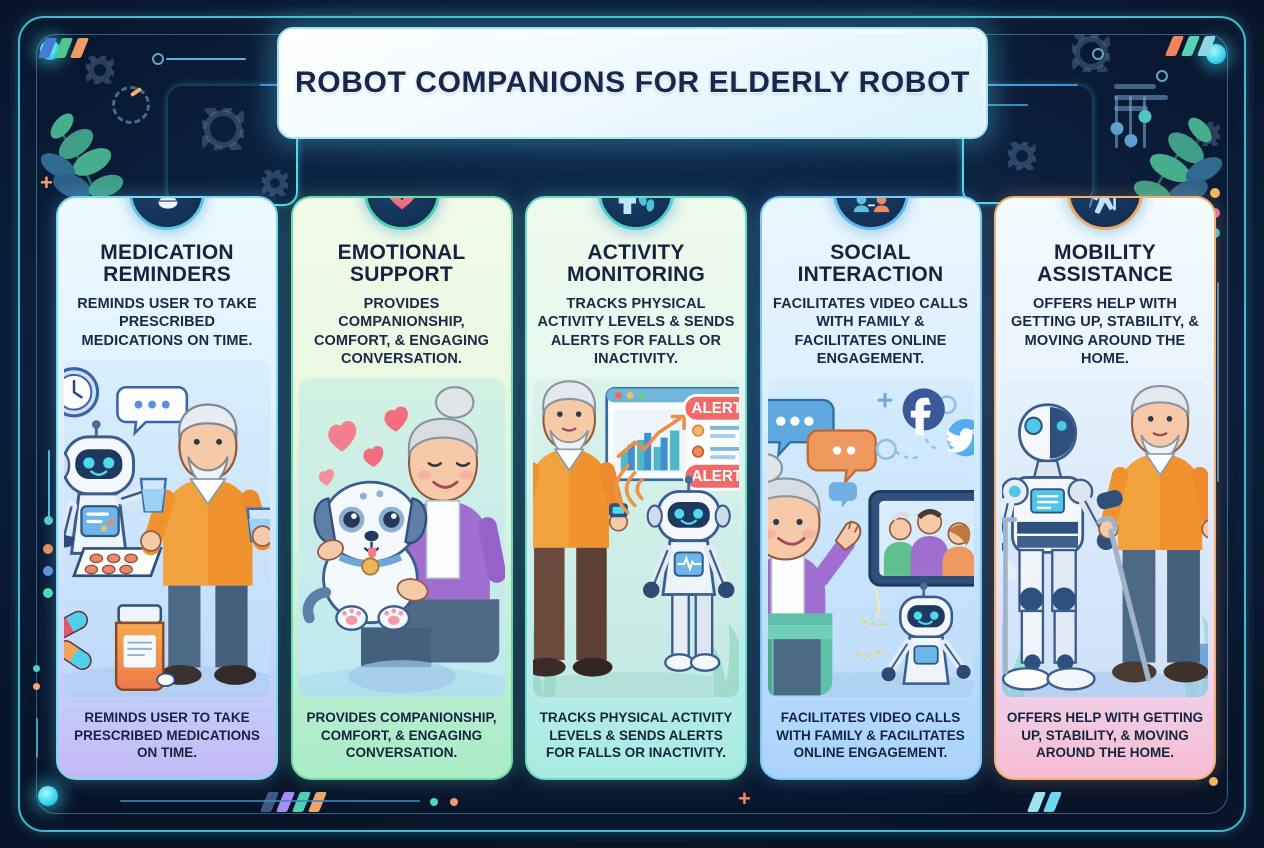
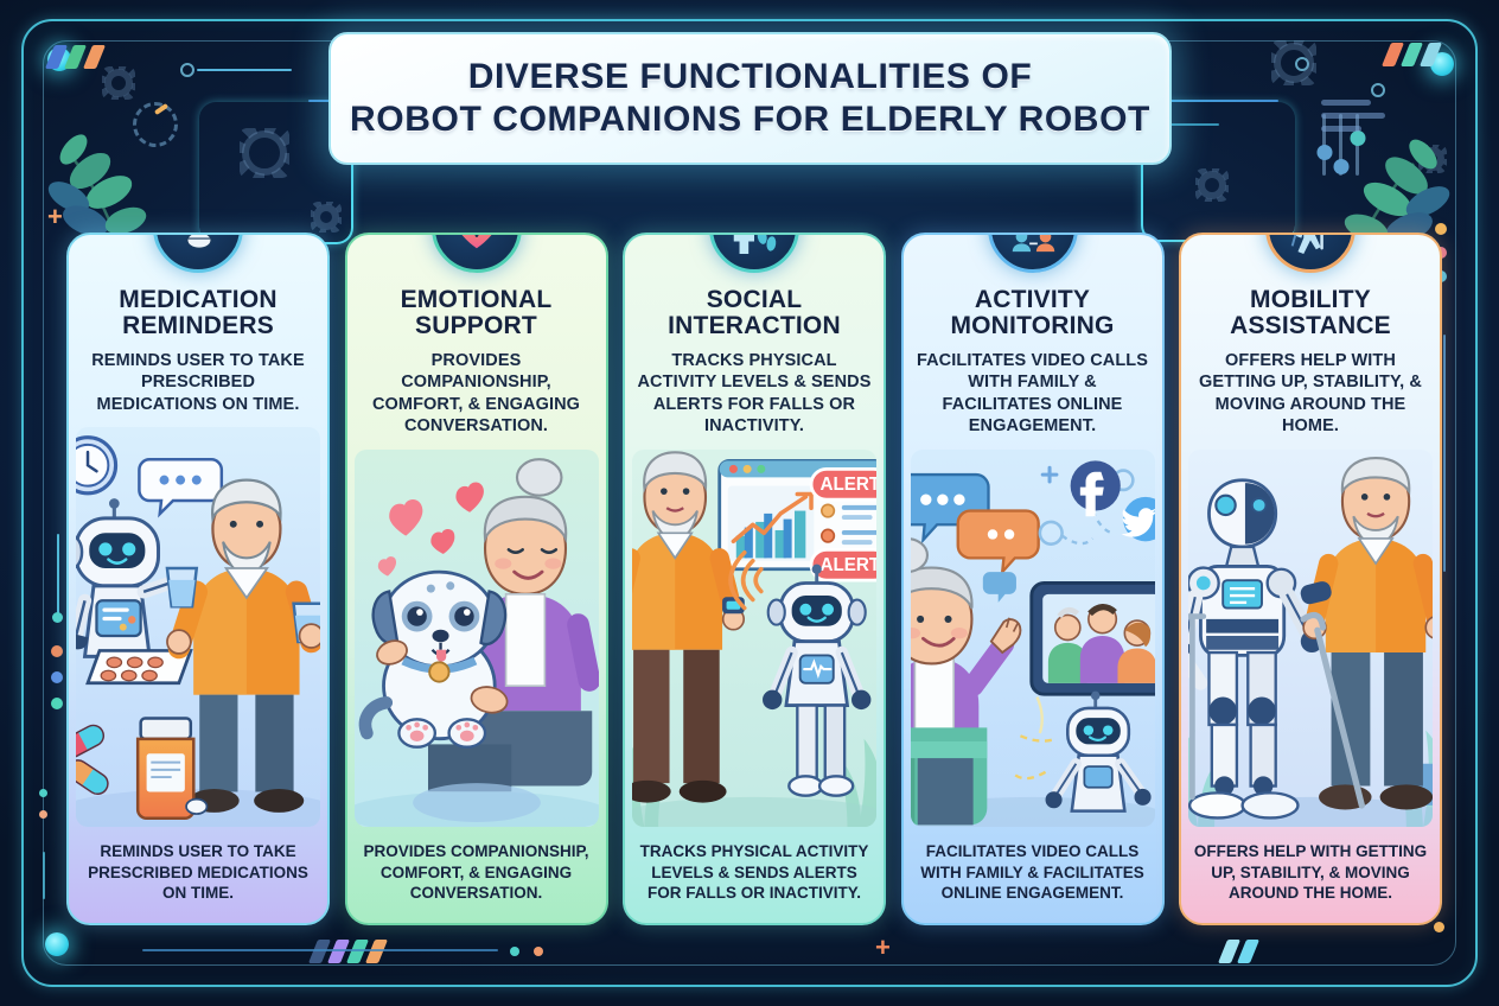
  +
  +
+ DIVERSE FUNCTIONALITIES OF
  ROBOT COMPANIONS FOR ELDERLY ROBOT
  MEDICATION REMINDERS
  REMINDS USER TO TAKE PRESCRIBED MEDICATIONS ON TIME.
  REMINDS USER TO TAKE PRESCRIBED MEDICATIONS ON TIME.
  EMOTIONAL SUPPORT
  PROVIDES COMPANIONSHIP, COMFORT, & ENGAGING CONVERSATION.
  PROVIDES COMPANIONSHIP, COMFORT, & ENGAGING CONVERSATION.
- ACTIVITY MONITORING
+ SOCIAL INTERACTION
  TRACKS PHYSICAL ACTIVITY LEVELS & SENDS ALERTS FOR FALLS OR INACTIVITY.
  ALERT
  ALERT
  TRACKS PHYSICAL ACTIVITY LEVELS & SENDS ALERTS FOR FALLS OR INACTIVITY.
- SOCIAL INTERACTION
+ ACTIVITY MONITORING
  FACILITATES VIDEO CALLS WITH FAMILY & FACILITATES ONLINE ENGAGEMENT.
  FACILITATES VIDEO CALLS WITH FAMILY & FACILITATES ONLINE ENGAGEMENT.
  MOBILITY ASSISTANCE
  OFFERS HELP WITH GETTING UP, STABILITY, & MOVING AROUND THE HOME.
  OFFERS HELP WITH GETTING UP, STABILITY, & MOVING AROUND THE HOME.
